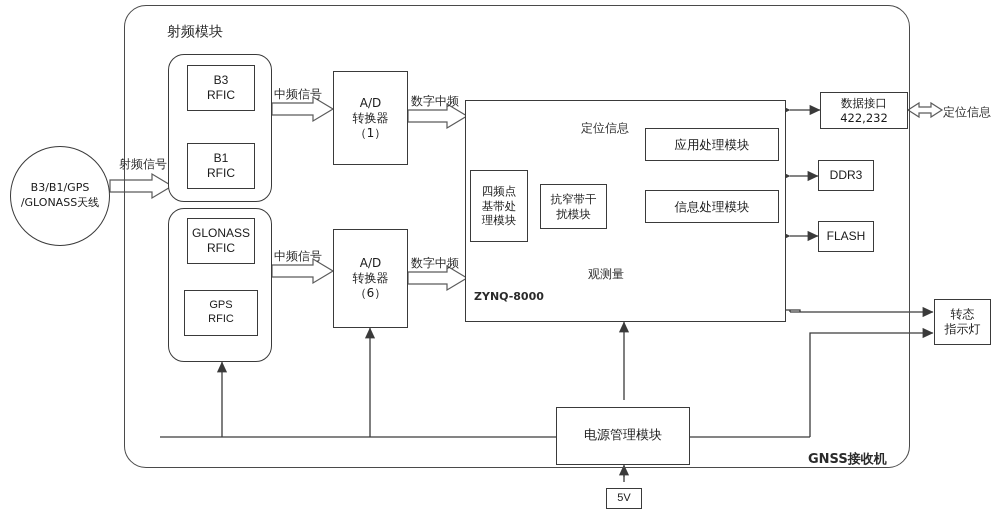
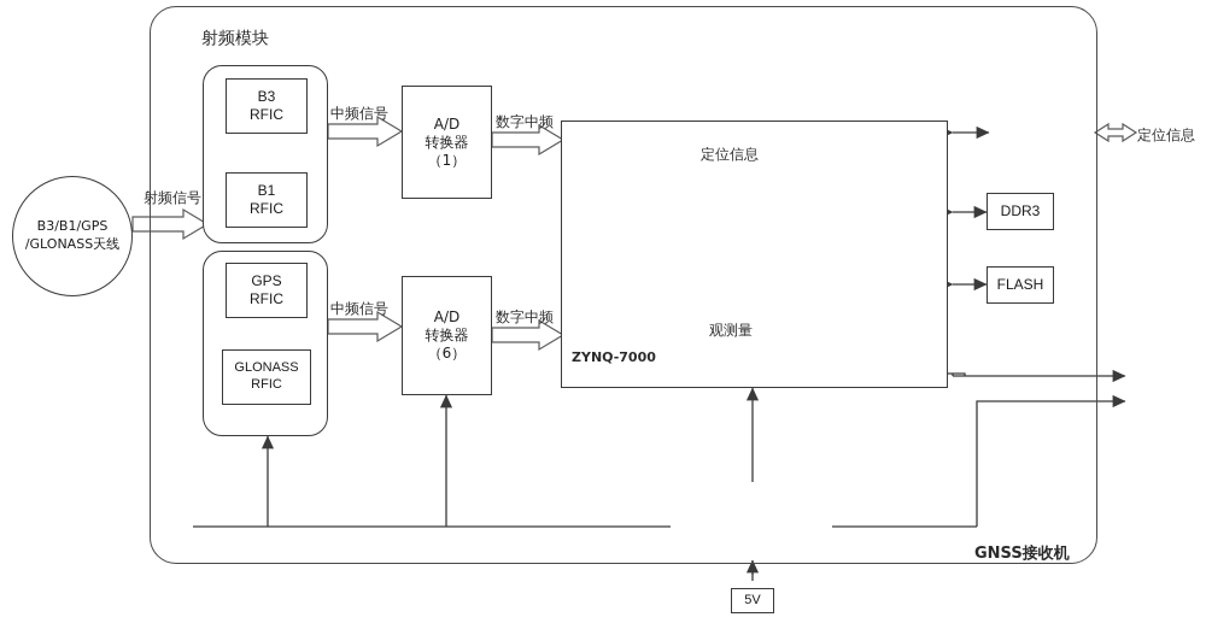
  GNSS接收机
  B3/B1/GPS
  /GLONASS天线
  射频模块
  B3
  RFIC
  B1
  RFIC
- GLONASS
+ GPS
  RFIC
- GPS
+ GLONASS
  RFIC
  A/D
  转换器
  （1）
  A/D
  转换器
  （6）
- ZYNQ-8000
+ ZYNQ-7000
- 四频点
- 基带处
- 理模块
- 抗窄带干
- 扰模块
- 应用处理模块
- 信息处理模块
- 数据接口
- 422,232
  DDR3
  FLASH
- 转态
- 指示灯
- 电源管理模块
  5V
  射频信号
  中频信号
  中频信号
  数字中频
  数字中频
  定位信息
  观测量
  定位信息
